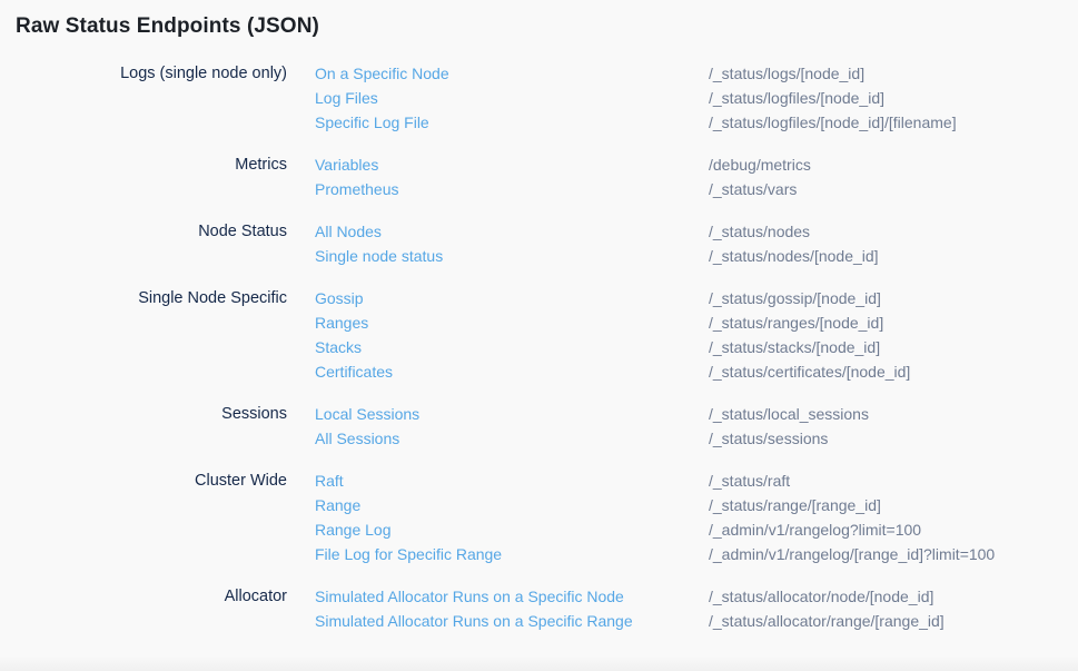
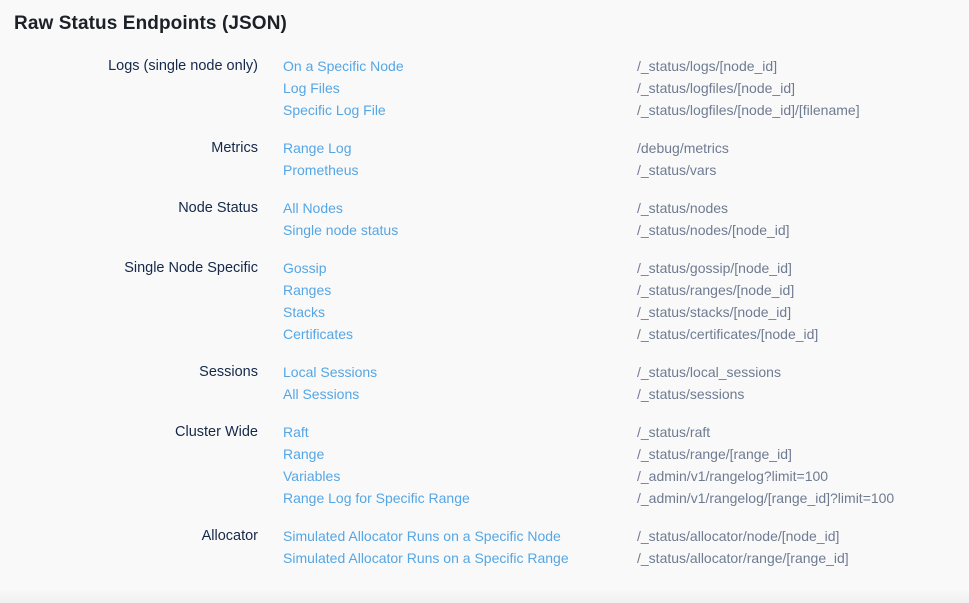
  Raw Status Endpoints (JSON)
  Logs (single node only)
  On a Specific Node
  /_status/logs/[node_id]
  Log Files
  /_status/logfiles/[node_id]
  Specific Log File
  /_status/logfiles/[node_id]/[filename]
  Metrics
- Variables
+ Range Log
  /debug/metrics
  Prometheus
  /_status/vars
  Node Status
  All Nodes
  /_status/nodes
  Single node status
  /_status/nodes/[node_id]
  Single Node Specific
  Gossip
  /_status/gossip/[node_id]
  Ranges
  /_status/ranges/[node_id]
  Stacks
  /_status/stacks/[node_id]
  Certificates
  /_status/certificates/[node_id]
  Sessions
  Local Sessions
  /_status/local_sessions
  All Sessions
  /_status/sessions
  Cluster Wide
  Raft
  /_status/raft
  Range
  /_status/range/[range_id]
- Range Log
+ Variables
  /_admin/v1/rangelog?limit=100
- File Log for Specific Range
+ Range Log for Specific Range
  /_admin/v1/rangelog/[range_id]?limit=100
  Allocator
  Simulated Allocator Runs on a Specific Node
  /_status/allocator/node/[node_id]
  Simulated Allocator Runs on a Specific Range
  /_status/allocator/range/[range_id]
